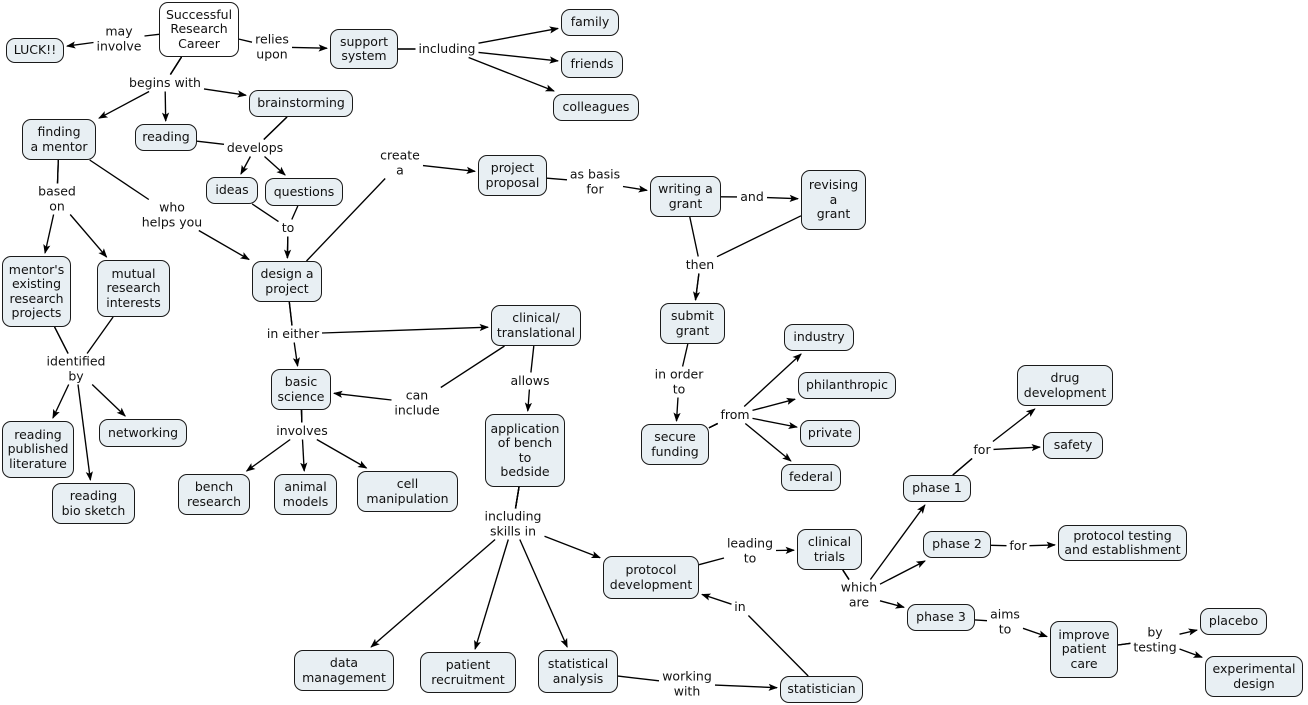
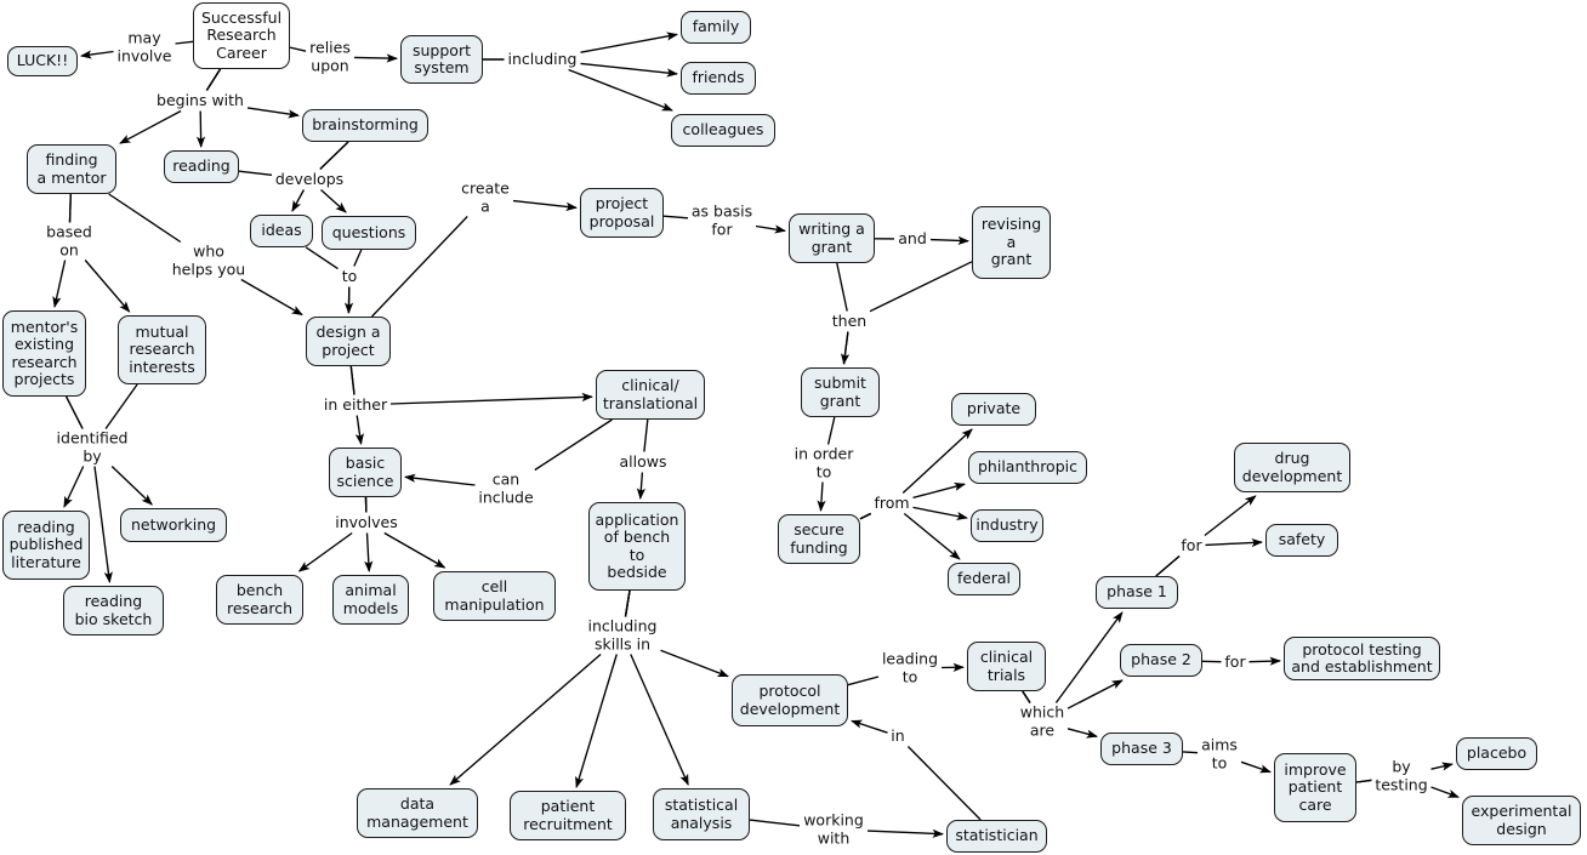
  Successful
  Research
  Career
  LUCK!!
  support
  system
  family
  friends
  colleagues
  brainstorming
  finding
  a mentor
  reading
  ideas
  questions
  project
  proposal
  writing a
  grant
  revising
  a
  grant
  mentor's
  existing
  research
  projects
  mutual
  research
  interests
  design a
  project
  clinical/
  translational
  submit
  grant
- industry
+ private
  philanthropic
- private
+ industry
  federal
  drug
  development
  safety
  secure
  funding
  reading
  published
  literature
  networking
  reading
  bio sketch
  basic
  science
  bench
  research
  animal
  models
  cell
  manipulation
  application
  of bench
  to
  bedside
  phase 1
  phase 2
  protocol testing
  and establishment
  phase 3
  clinical
  trials
  protocol
  development
  improve
  patient
  care
  placebo
  experimental
  design
  data
  management
  patient
  recruitment
  statistical
  analysis
  statistician
  may
  involve
  relies
  upon
  including
  begins with
  develops
  create
  a
  as basis
  for
  and
  based
  on
  who
  helps you
  to
  then
  identified
  by
  in either
  can
  include
  allows
  in order
  to
  from
  for
  involves
  including
  skills in
  leading
  to
  for
  which
  are
  aims
  to
  by
  testing
  in
  working
  with
